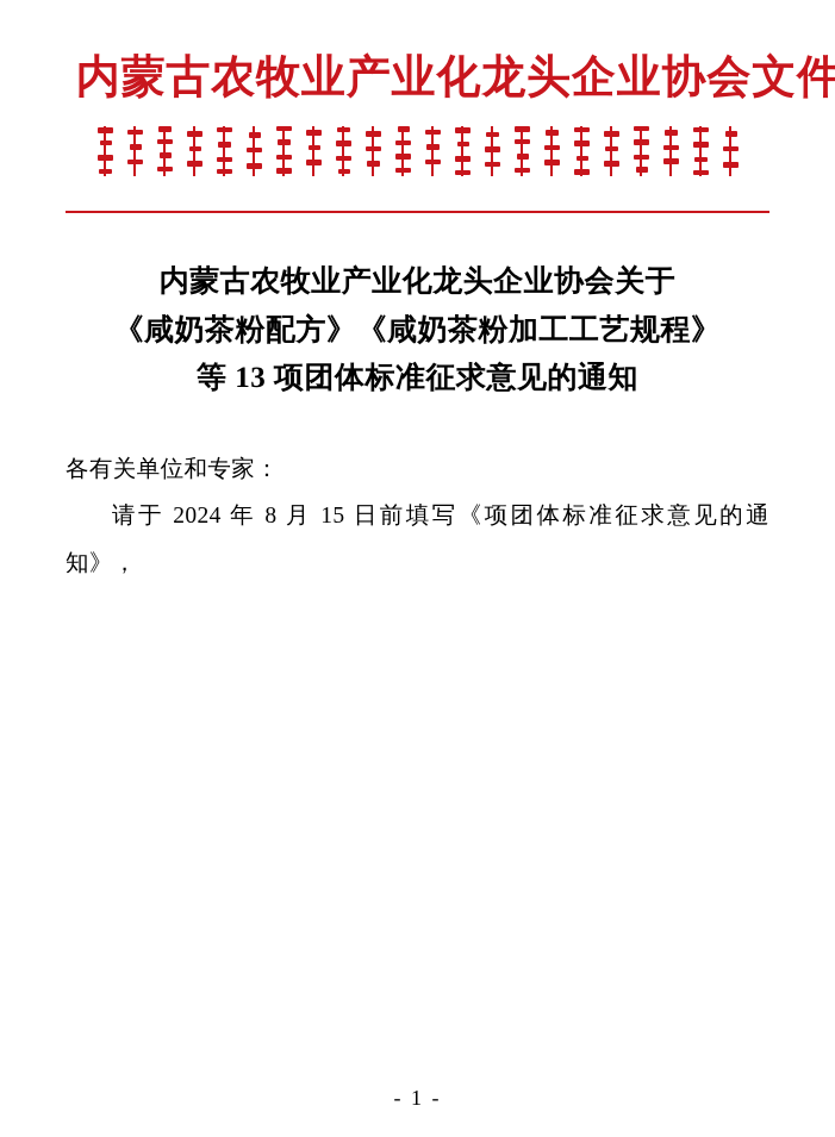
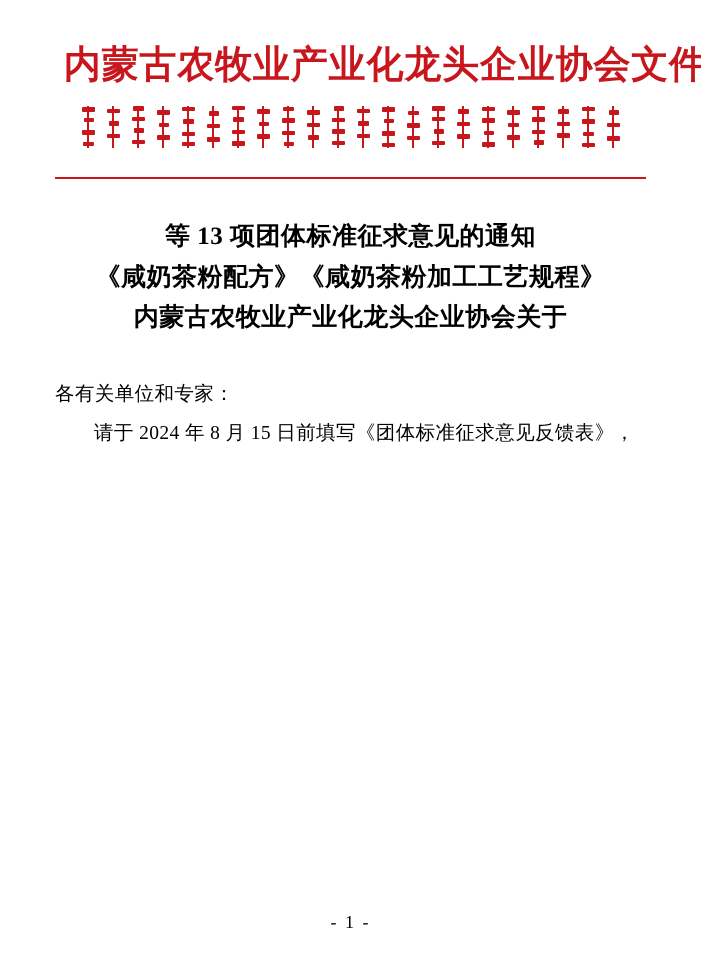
  内蒙古农牧业产业化龙头企业协会文件
- 内蒙古农牧业产业化龙头企业协会关于
+ 等 13 项团体标准征求意见的通知
  《咸奶茶粉配方》《咸奶茶粉加工工艺规程》
- 等 13 项团体标准征求意见的通知
+ 内蒙古农牧业产业化龙头企业协会关于
  各有关单位和专家：
- 请于 2024 年 8 月 15 日前填写《项团体标准征求意见的通知》，
+ 请于 2024 年 8 月 15 日前填写《团体标准征求意见反馈表》，
  - 1 -
